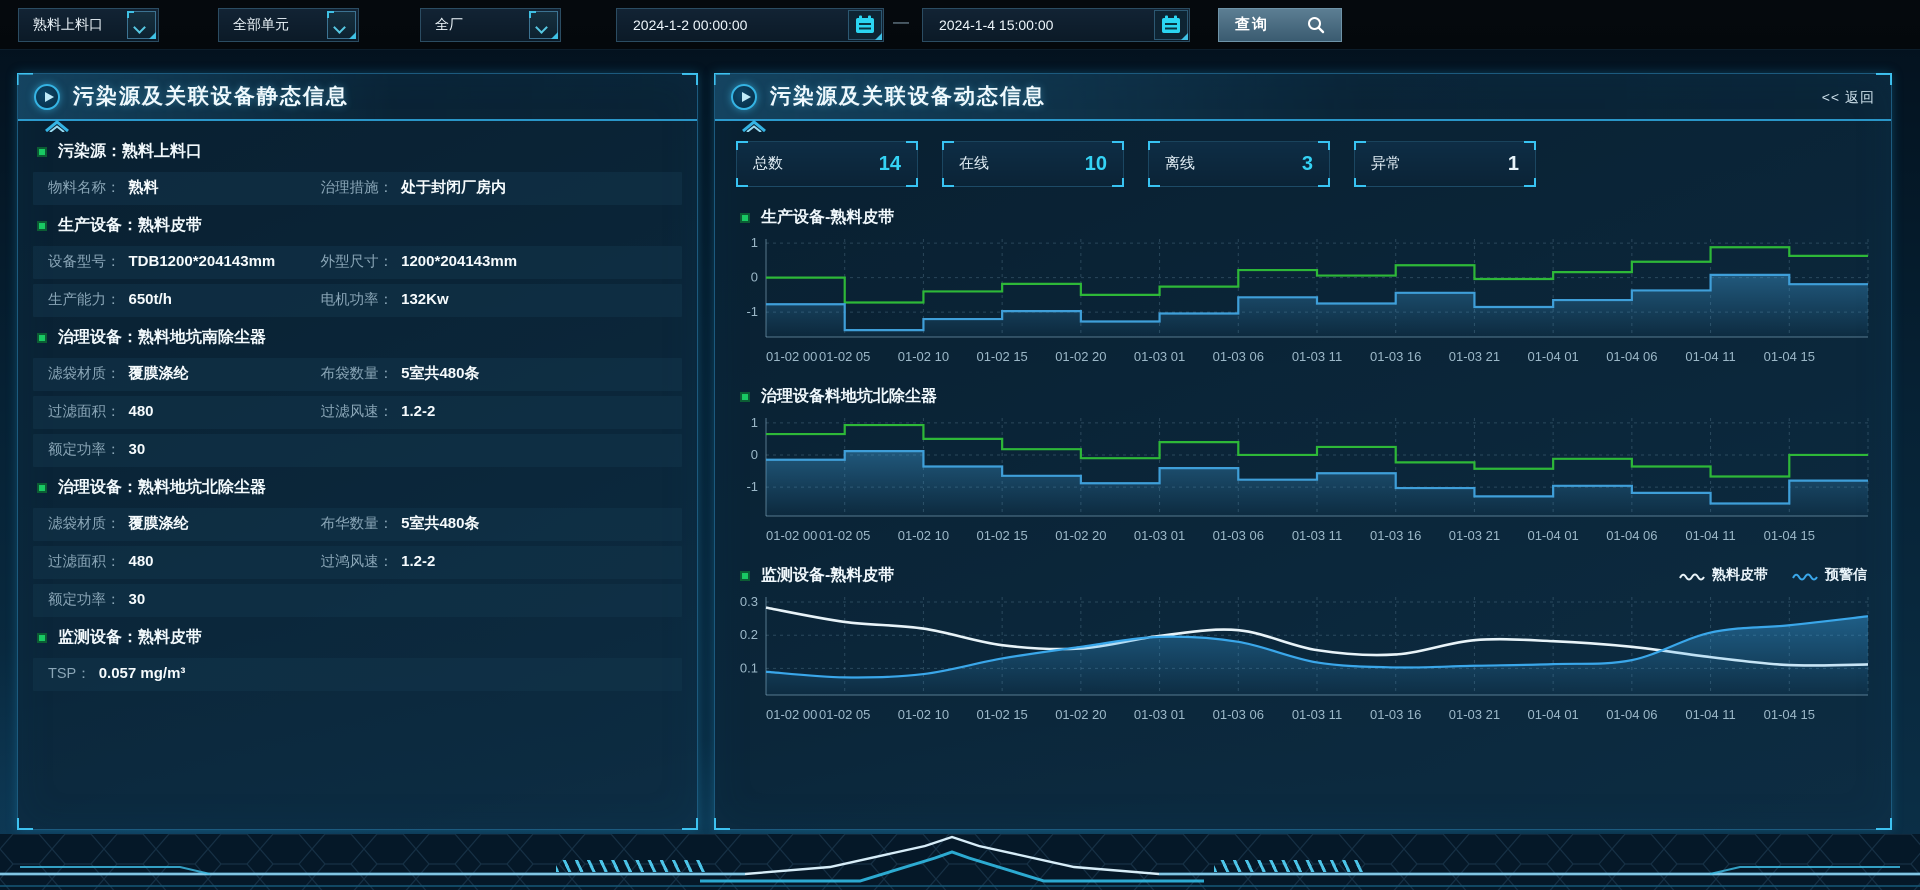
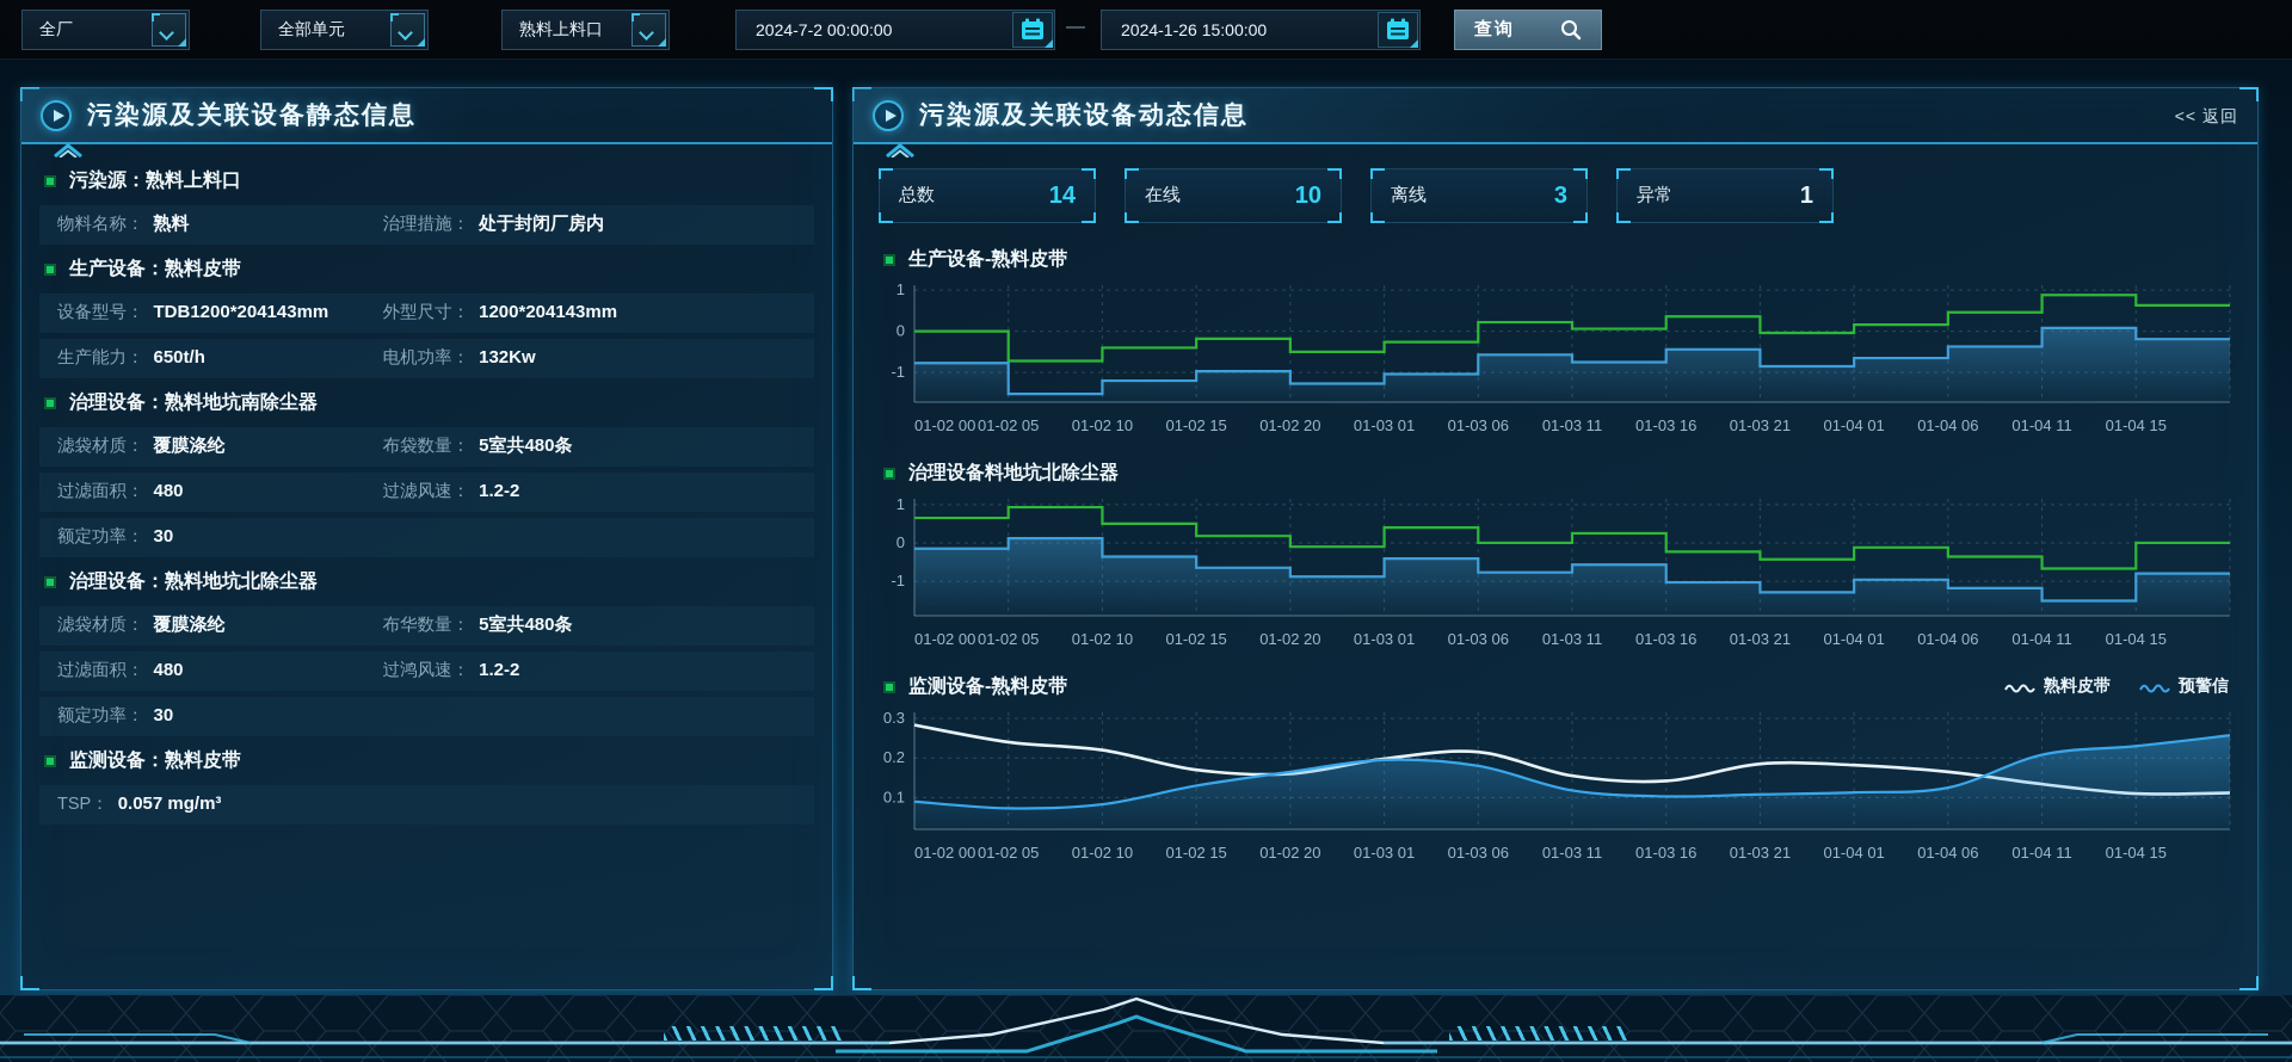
- 熟料上料口
+ 全厂
  全部单元
- 全厂
+ 熟料上料口
- 2024-1-2 00:00:00
+ 2024-7-2 00:00:00
  —
- 2024-1-4 15:00:00
+ 2024-1-26 15:00:00
  查询
  污染源及关联设备静态信息
  污染源及关联设备动态信息
  << 返回
